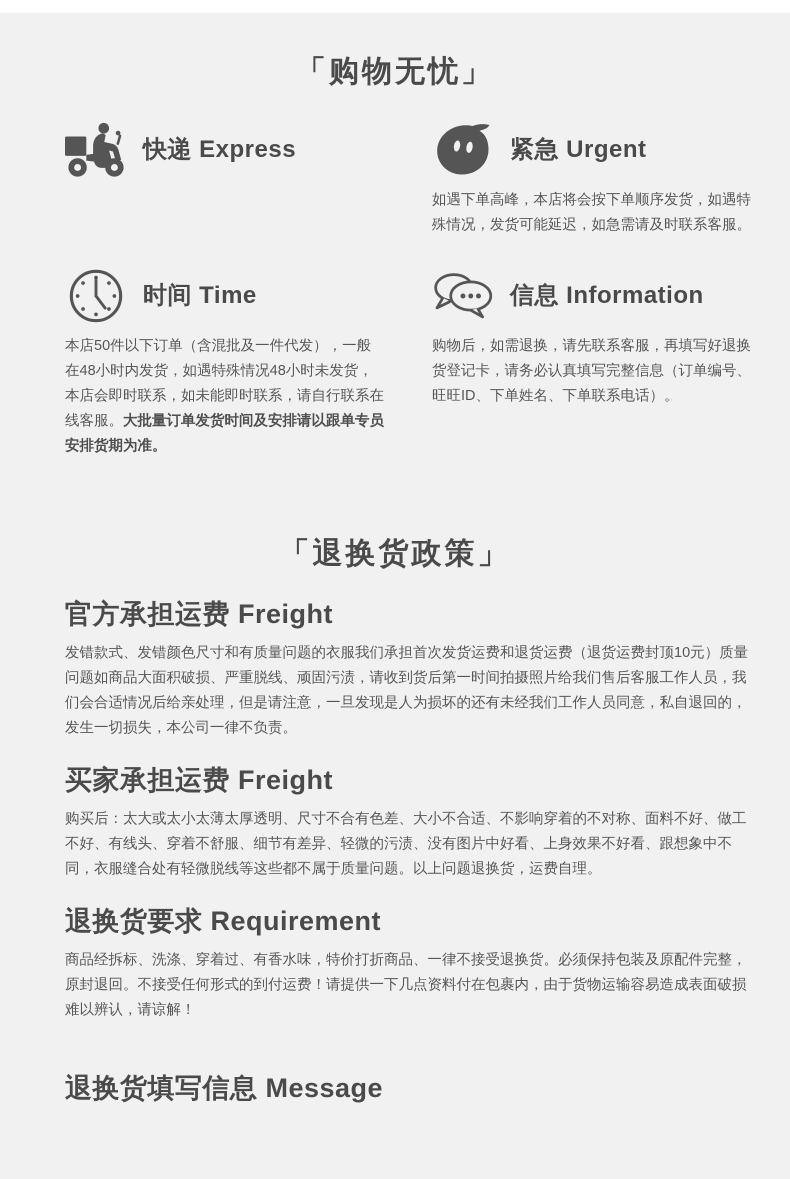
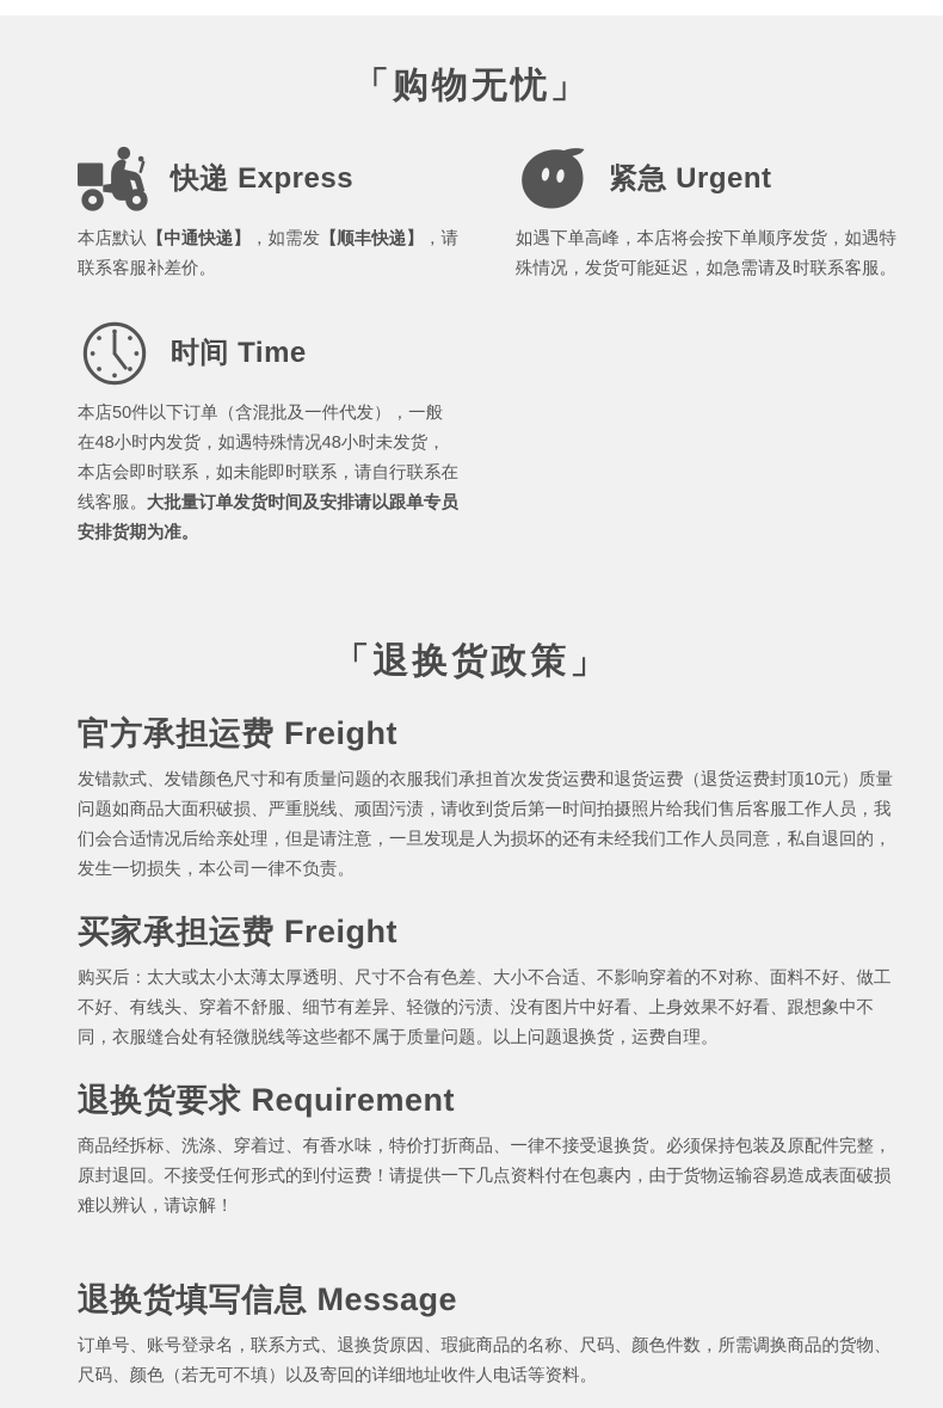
  「购物无忧」
  快递 Express
+ 本店默认【中通快递】，如需发【顺丰快递】，请联系客服补差价。
  紧急 Urgent
  如遇下单高峰，本店将会按下单顺序发货，如遇特殊情况，发货可能延迟，如急需请及时联系客服。
  时间 Time
  本店50件以下订单（含混批及一件代发），一般在48小时内发货，如遇特殊情况48小时未发货，本店会即时联系，如未能即时联系，请自行联系在线客服。大批量订单发货时间及安排请以跟单专员安排货期为准。
- 信息 Information
- 购物后，如需退换，请先联系客服，再填写好退换货登记卡，请务必认真填写完整信息（订单编号、旺旺ID、下单姓名、下单联系电话）。
  「退换货政策」
  官方承担运费 Freight
  发错款式、发错颜色尺寸和有质量问题的衣服我们承担首次发货运费和退货运费（退货运费封顶10元）质量问题如商品大面积破损、严重脱线、顽固污渍，请收到货后第一时间拍摄照片给我们售后客服工作人员，我们会合适情况后给亲处理，但是请注意，一旦发现是人为损坏的还有未经我们工作人员同意，私自退回的，发生一切损失，本公司一律不负责。
  买家承担运费 Freight
  购买后：太大或太小太薄太厚透明、尺寸不合有色差、大小不合适、不影响穿着的不对称、面料不好、做工不好、有线头、穿着不舒服、细节有差异、轻微的污渍、没有图片中好看、上身效果不好看、跟想象中不同，衣服缝合处有轻微脱线等这些都不属于质量问题。以上问题退换货，运费自理。
  退换货要求 Requirement
  商品经拆标、洗涤、穿着过、有香水味，特价打折商品、一律不接受退换货。必须保持包装及原配件完整，原封退回。不接受任何形式的到付运费！请提供一下几点资料付在包裹内，由于货物运输容易造成表面破损难以辨认，请谅解！
  退换货填写信息 Message
+ 订单号、账号登录名，联系方式、退换货原因、瑕疵商品的名称、尺码、颜色件数，所需调换商品的货物、尺码、颜色（若无可不填）以及寄回的详细地址收件人电话等资料。
